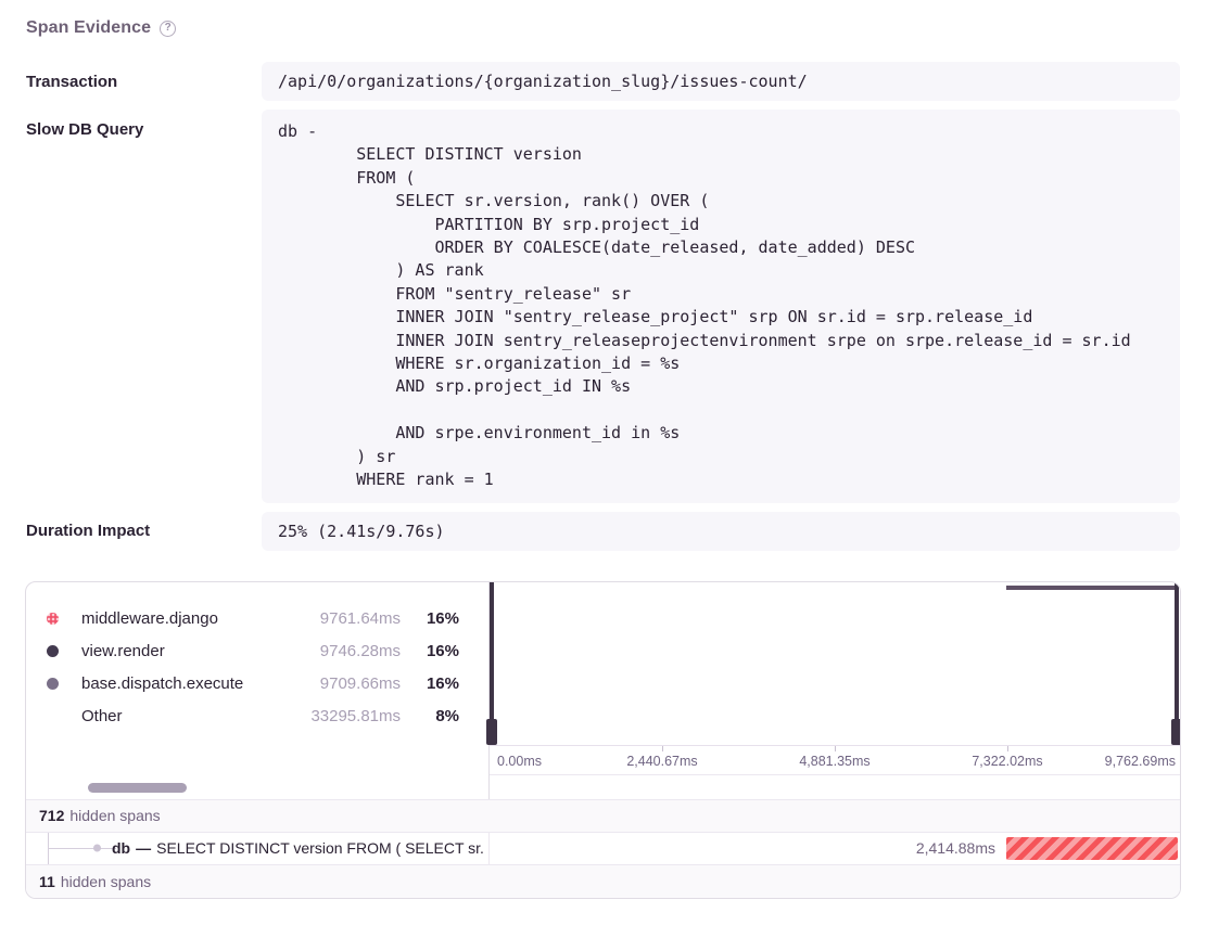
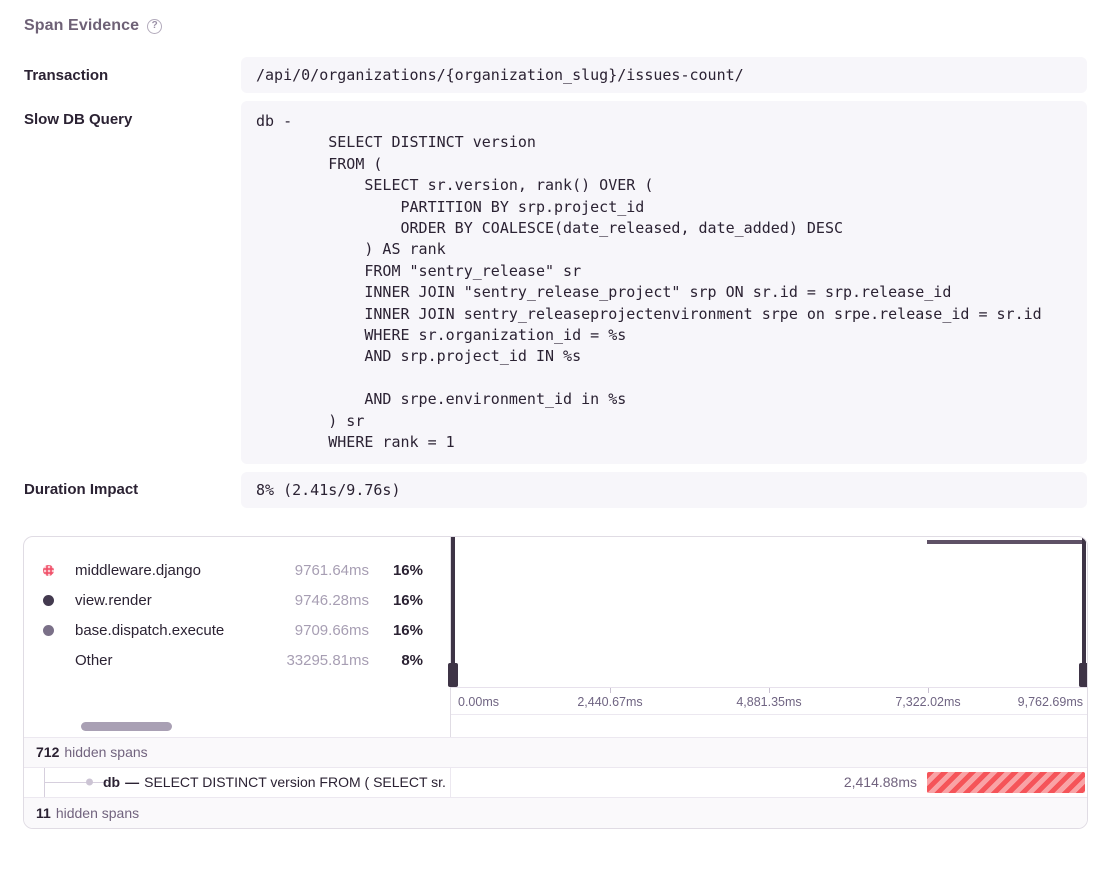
  Span Evidence
  ?
  Transaction
  /api/0/organizations/{organization_slug}/issues-count/
  Slow DB Query
  db -
  SELECT DISTINCT version
  FROM (
  SELECT sr.version, rank() OVER (
  PARTITION BY srp.project_id
  ORDER BY COALESCE(date_released, date_added) DESC
  ) AS rank
  FROM "sentry_release" sr
  INNER JOIN "sentry_release_project" srp ON sr.id = srp.release_id
  INNER JOIN sentry_releaseprojectenvironment srpe on srpe.release_id = sr.id
  WHERE sr.organization_id = %s
  AND srp.project_id IN %s
  AND srpe.environment_id in %s
  ) sr
  WHERE rank = 1
  Duration Impact
- 25% (2.41s/9.76s)
+ 8% (2.41s/9.76s)
  middleware.django
  9761.64ms
  16%
  view.render
  9746.28ms
  16%
  base.dispatch.execute
  9709.66ms
  16%
  Other
  33295.81ms
  8%
  0.00ms
  2,440.67ms
  4,881.35ms
  7,322.02ms
  9,762.69ms
  712
  hidden spans
  db
  —
  SELECT DISTINCT version FROM ( SELECT sr.
  2,414.88ms
  11
  hidden spans
